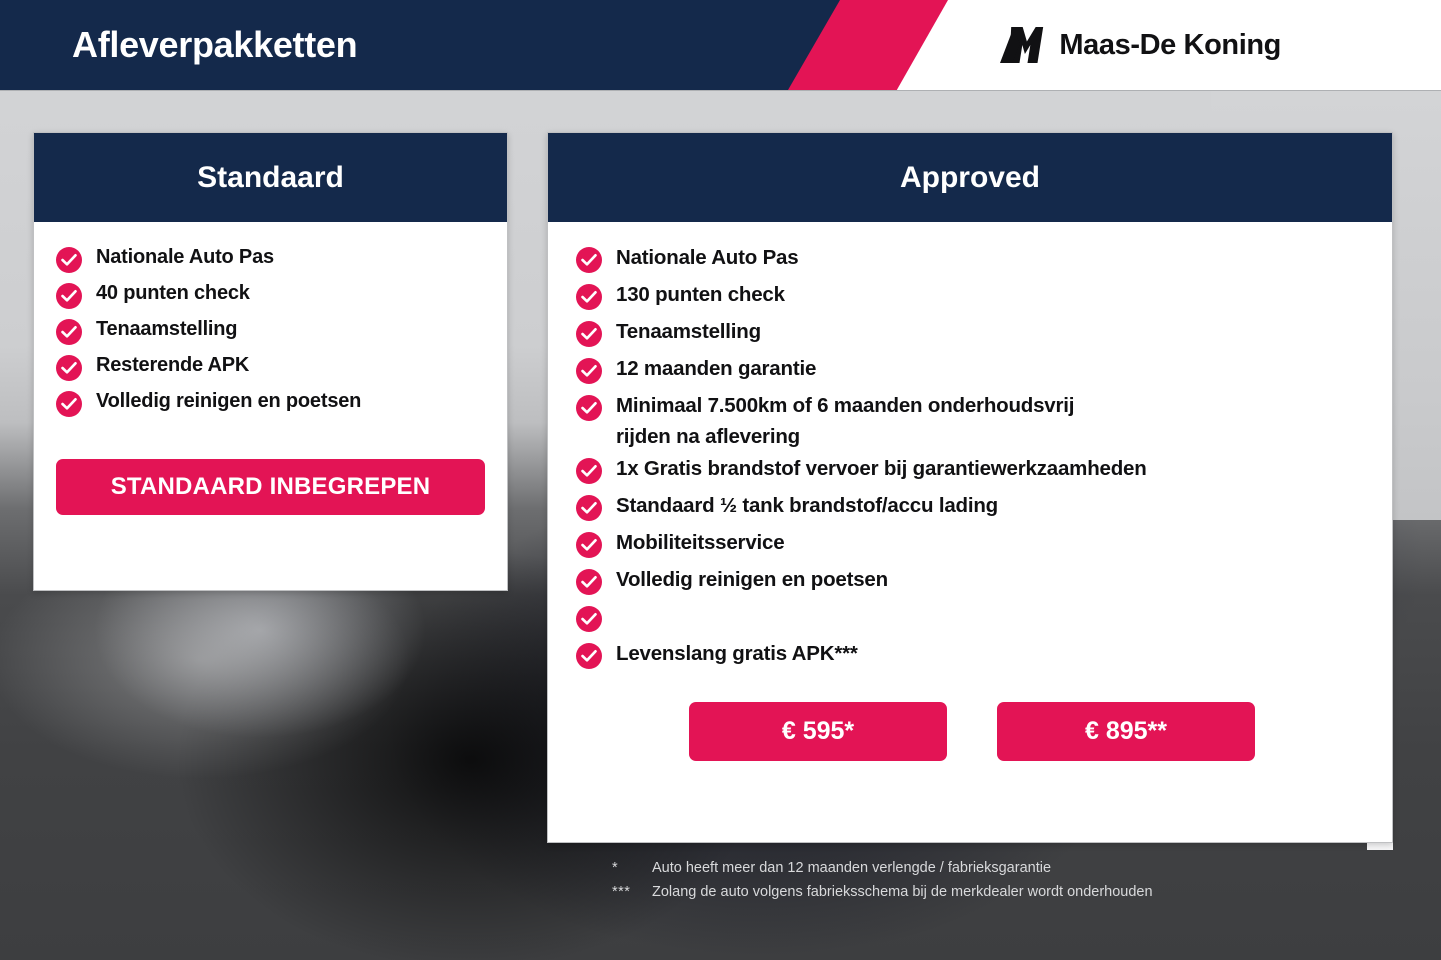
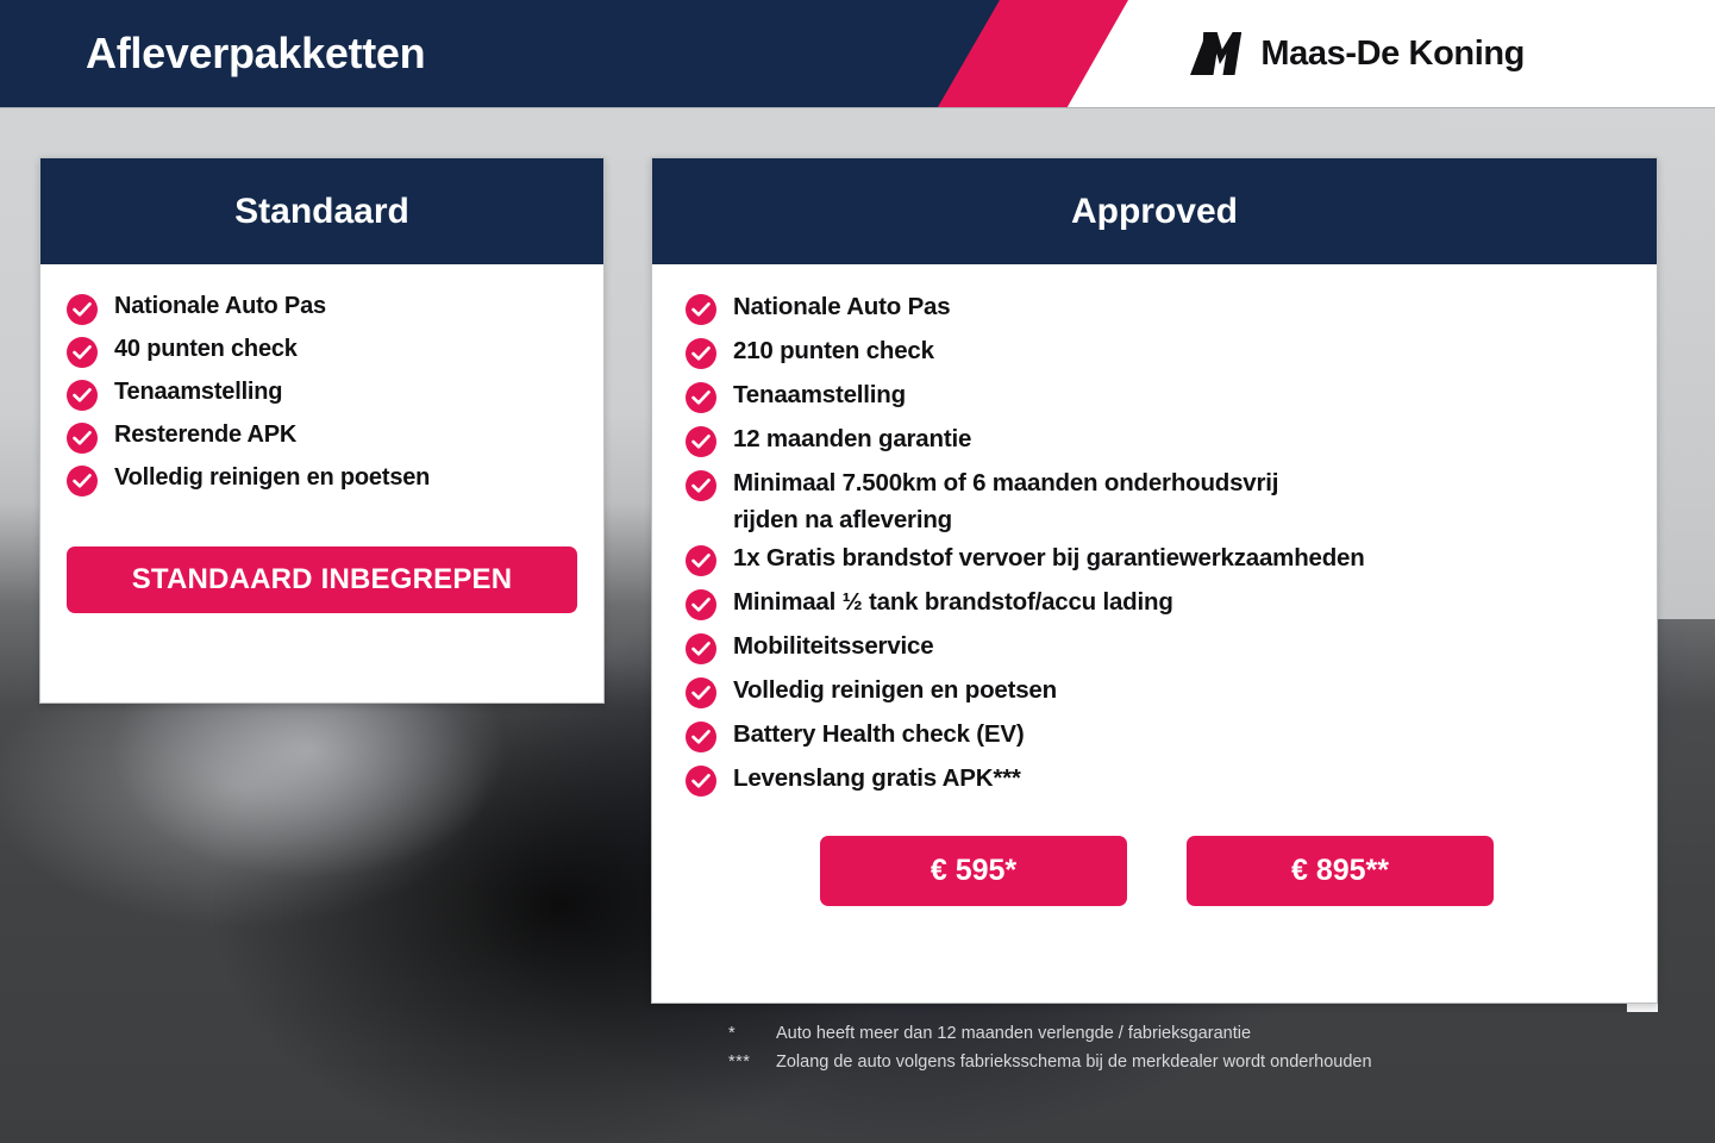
  Afleverpakketten
  Maas-De Koning
  Standaard
  Nationale Auto Pas
  40 punten check
  Tenaamstelling
  Resterende APK
  Volledig reinigen en poetsen
  STANDAARD INBEGREPEN
  Approved
  Nationale Auto Pas
- 130 punten check
+ 210 punten check
  Tenaamstelling
  12 maanden garantie
  Minimaal 7.500km of 6 maanden onderhoudsvrij
  rijden na aflevering
  1x Gratis brandstof vervoer bij garantiewerkzaamheden
- Standaard ½ tank brandstof/accu lading
+ Minimaal ½ tank brandstof/accu lading
  Mobiliteitsservice
  Volledig reinigen en poetsen
+ Battery Health check (EV)
  Levenslang gratis APK***
  € 595*
  € 895**
  *
  Auto heeft meer dan 12 maanden verlengde / fabrieksgarantie
  ***
  Zolang de auto volgens fabrieksschema bij de merkdealer wordt onderhouden
